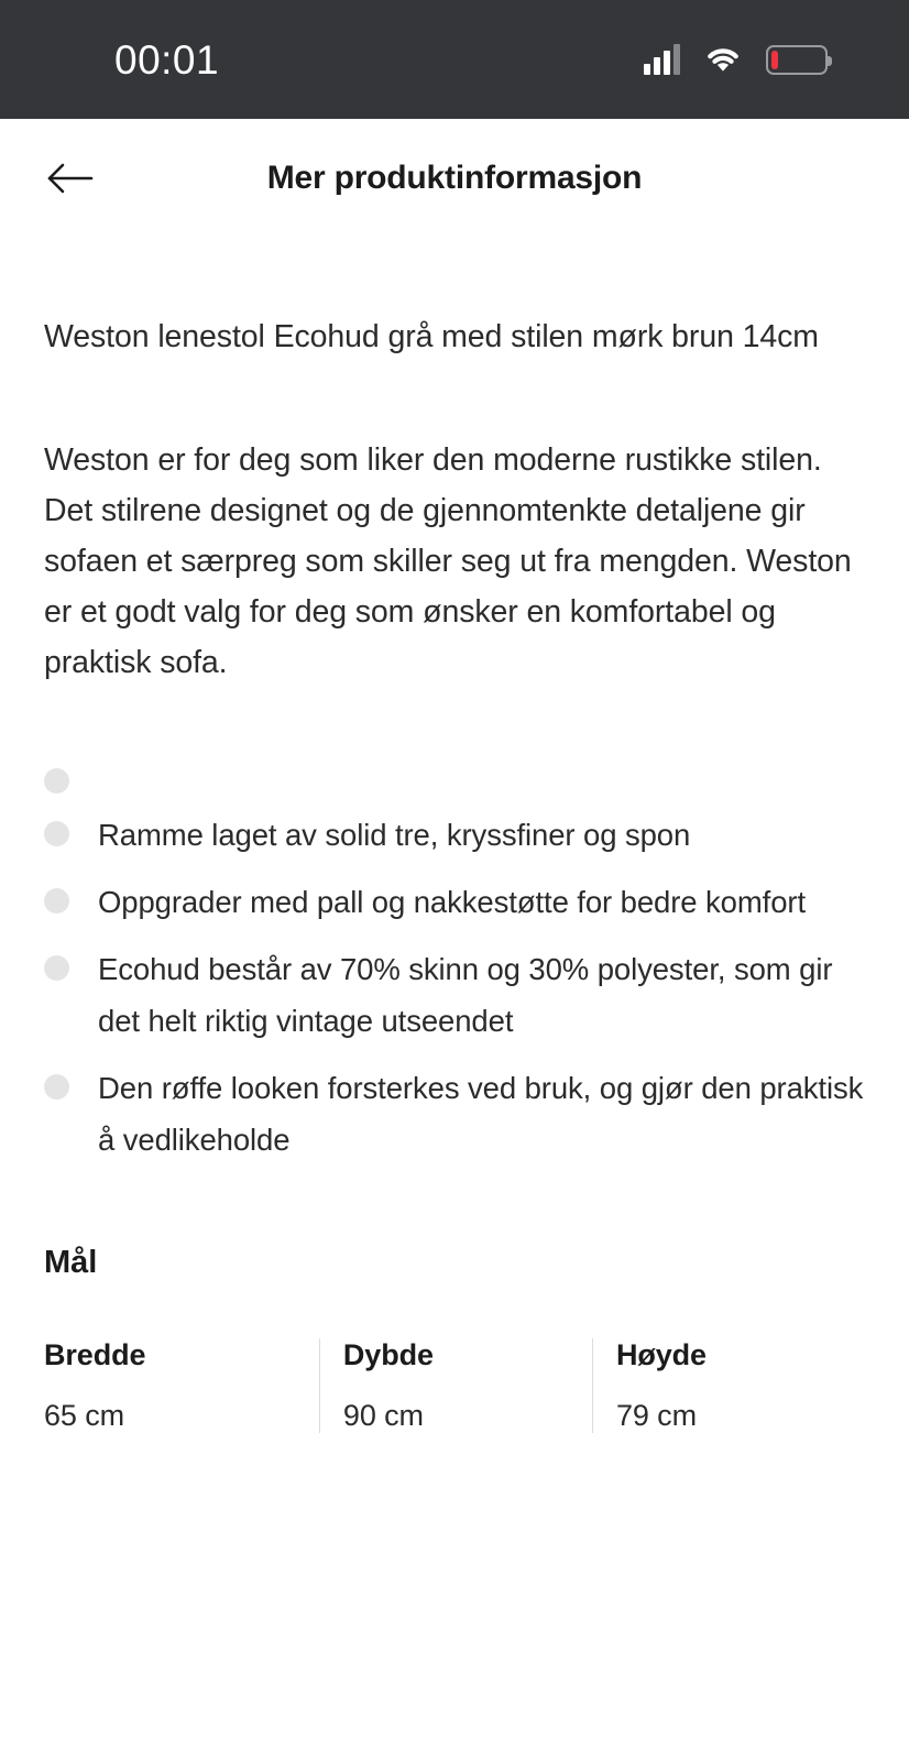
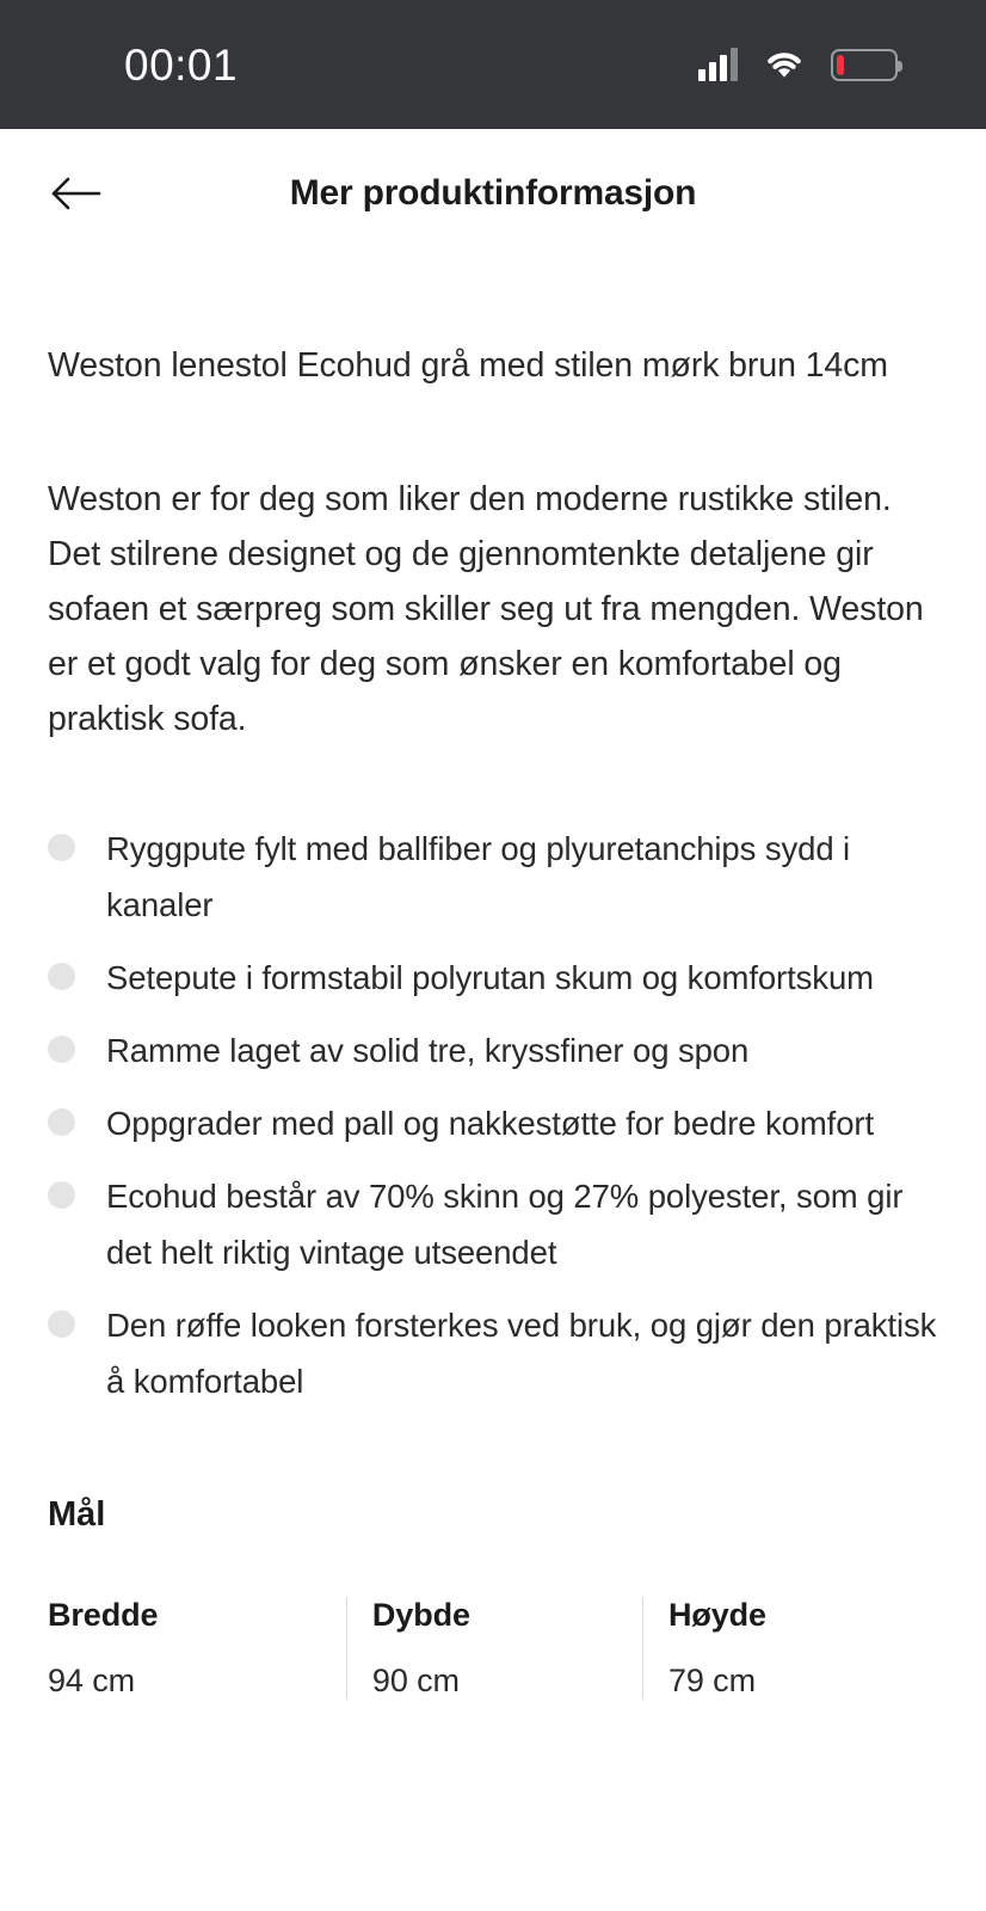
  00:01
  Mer produktinformasjon
  Weston lenestol Ecohud grå med stilen mørk brun 14cm
  Weston er for deg som liker den moderne rustikke stilen. Det stilrene designet og de gjennomtenkte detaljene gir sofaen et særpreg som skiller seg ut fra mengden. Weston er et godt valg for deg som ønsker en komfortabel og praktisk sofa.
+ Ryggpute fylt med ballfiber og plyuretanchips sydd i kanaler
+ Setepute i formstabil polyrutan skum og komfortskum
  Ramme laget av solid tre, kryssfiner og spon
  Oppgrader med pall og nakkestøtte for bedre komfort
- Ecohud består av 70% skinn og 30% polyester, som gir det helt riktig vintage utseendet
+ Ecohud består av 70% skinn og 27% polyester, som gir det helt riktig vintage utseendet
- Den røffe looken forsterkes ved bruk, og gjør den praktisk å vedlikeholde
+ Den røffe looken forsterkes ved bruk, og gjør den praktisk å komfortabel
  Mål
  Bredde
- 65 cm
+ 94 cm
  Dybde
  90 cm
  Høyde
  79 cm
